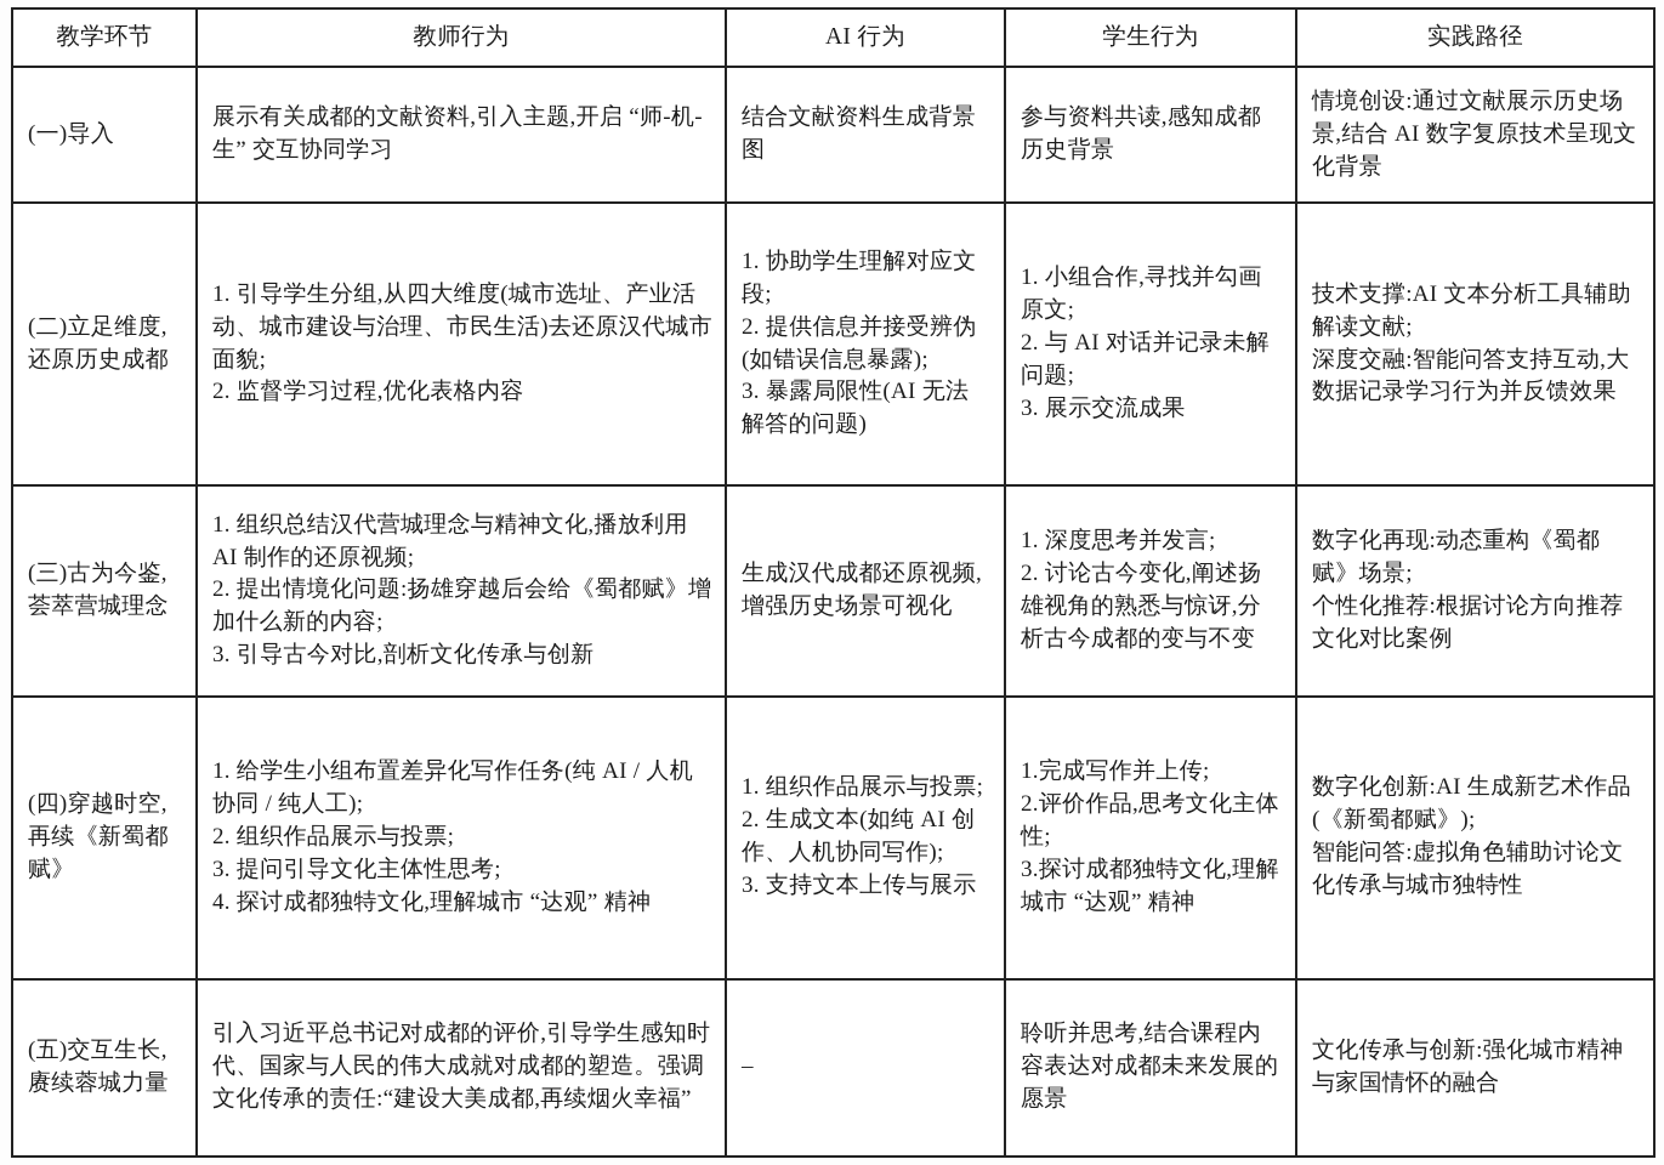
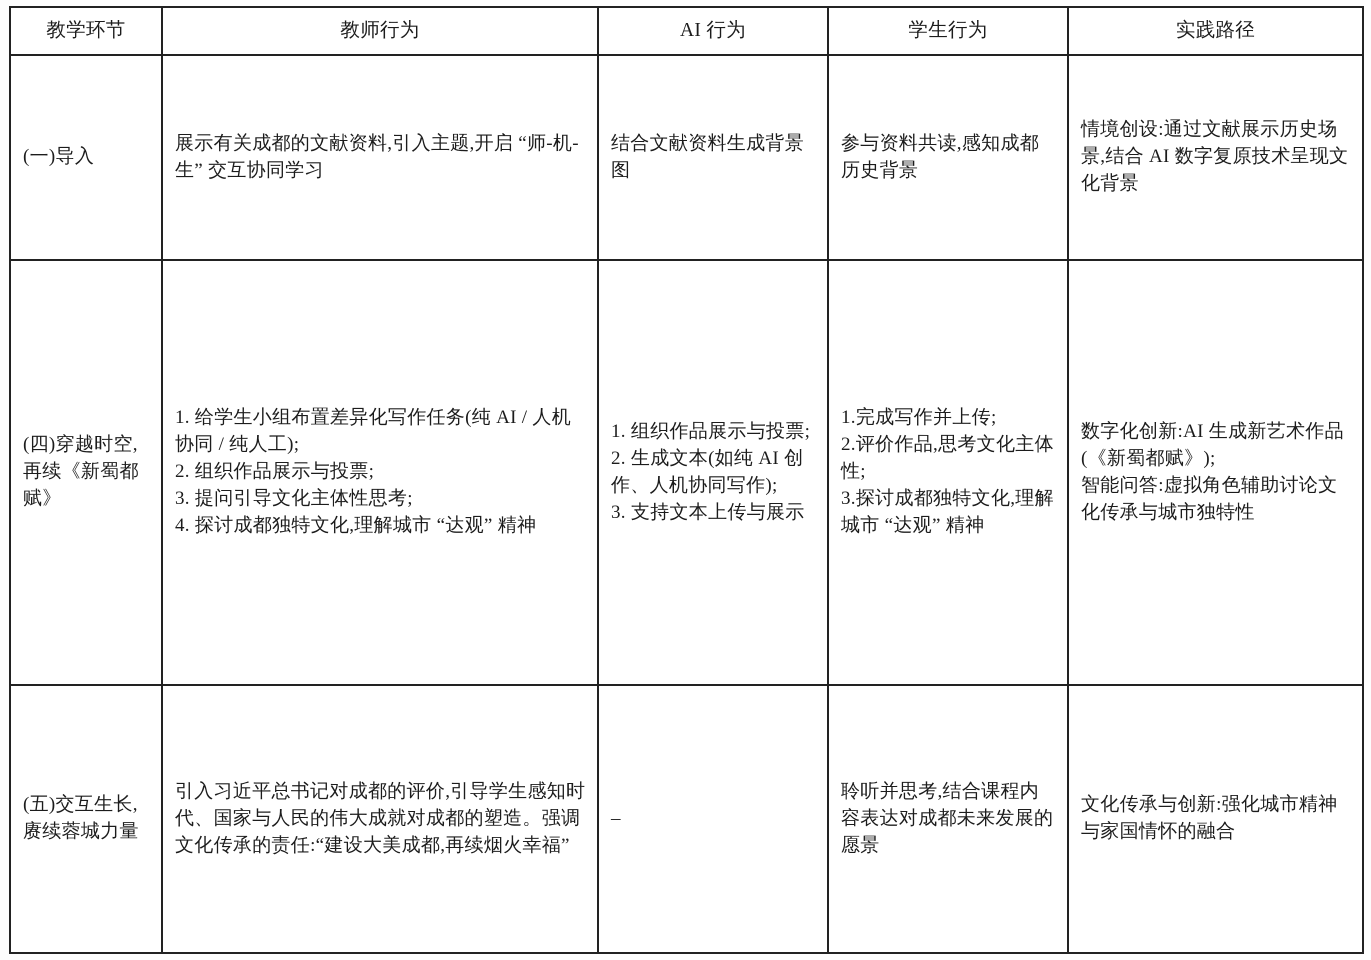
  教学环节	教师行为	AI 行为	学生行为	实践路径
  (一)导入	展示有关成都的文献资料,引入主题,开启 “师-机-生” 交互协同学习	结合文献资料生成背景图	参与资料共读,感知成都历史背景	情境创设:通过文献展示历史场景,结合 AI 数字复原技术呈现文化背景
- (二)立足维度,还原历史成都	1. 引导学生分组,从四大维度(城市选址、产业活动、城市建设与治理、市民生活)去还原汉代城市面貌; 2. 监督学习过程,优化表格内容	1. 协助学生理解对应文段; 2. 提供信息并接受辨伪(如错误信息暴露); 3. 暴露局限性(AI 无法解答的问题)	1. 小组合作,寻找并勾画原文; 2. 与 AI 对话并记录未解问题; 3. 展示交流成果	技术支撑:AI 文本分析工具辅助解读文献; 深度交融:智能问答支持互动,大数据记录学习行为并反馈效果
- (三)古为今鉴,荟萃营城理念	1. 组织总结汉代营城理念与精神文化,播放利用 AI 制作的还原视频; 2. 提出情境化问题:扬雄穿越后会给《蜀都赋》增加什么新的内容; 3. 引导古今对比,剖析文化传承与创新	生成汉代成都还原视频,增强历史场景可视化	1. 深度思考并发言; 2. 讨论古今变化,阐述扬雄视角的熟悉与惊讶,分析古今成都的变与不变	数字化再现:动态重构《蜀都赋》场景; 个性化推荐:根据讨论方向推荐文化对比案例
  (四)穿越时空,再续《新蜀都赋》	1. 给学生小组布置差异化写作任务(纯 AI / 人机协同 / 纯人工); 2. 组织作品展示与投票; 3. 提问引导文化主体性思考; 4. 探讨成都独特文化,理解城市 “达观” 精神	1. 组织作品展示与投票; 2. 生成文本(如纯 AI 创作、人机协同写作); 3. 支持文本上传与展示	1.完成写作并上传; 2.评价作品,思考文化主体性; 3.探讨成都独特文化,理解城市 “达观” 精神	数字化创新:AI 生成新艺术作品(《新蜀都赋》); 智能问答:虚拟角色辅助讨论文化传承与城市独特性
  (五)交互生长,赓续蓉城力量	引入习近平总书记对成都的评价,引导学生感知时代、国家与人民的伟大成就对成都的塑造。强调文化传承的责任:“建设大美成都,再续烟火幸福”	–	聆听并思考,结合课程内容表达对成都未来发展的愿景	文化传承与创新:强化城市精神与家国情怀的融合
